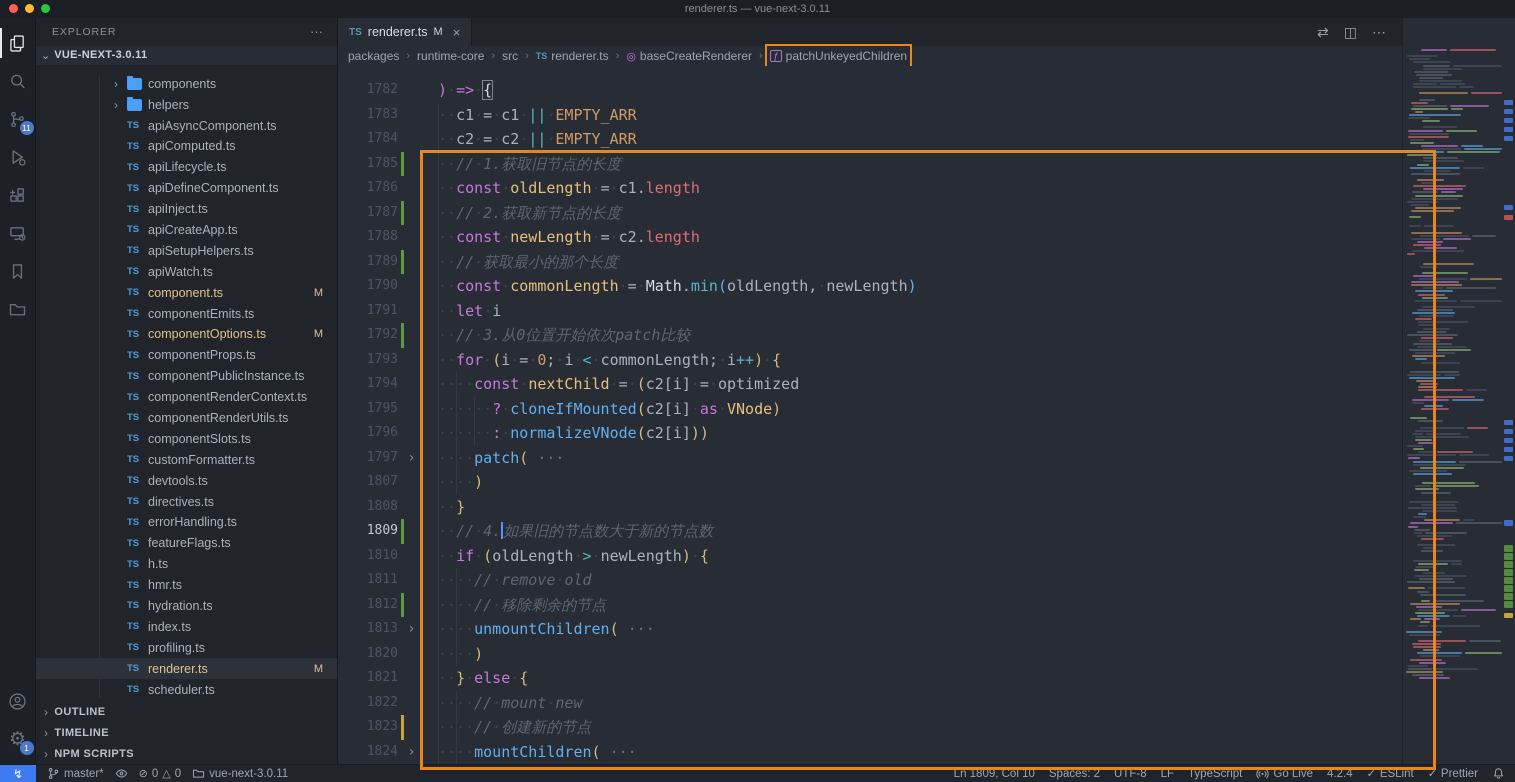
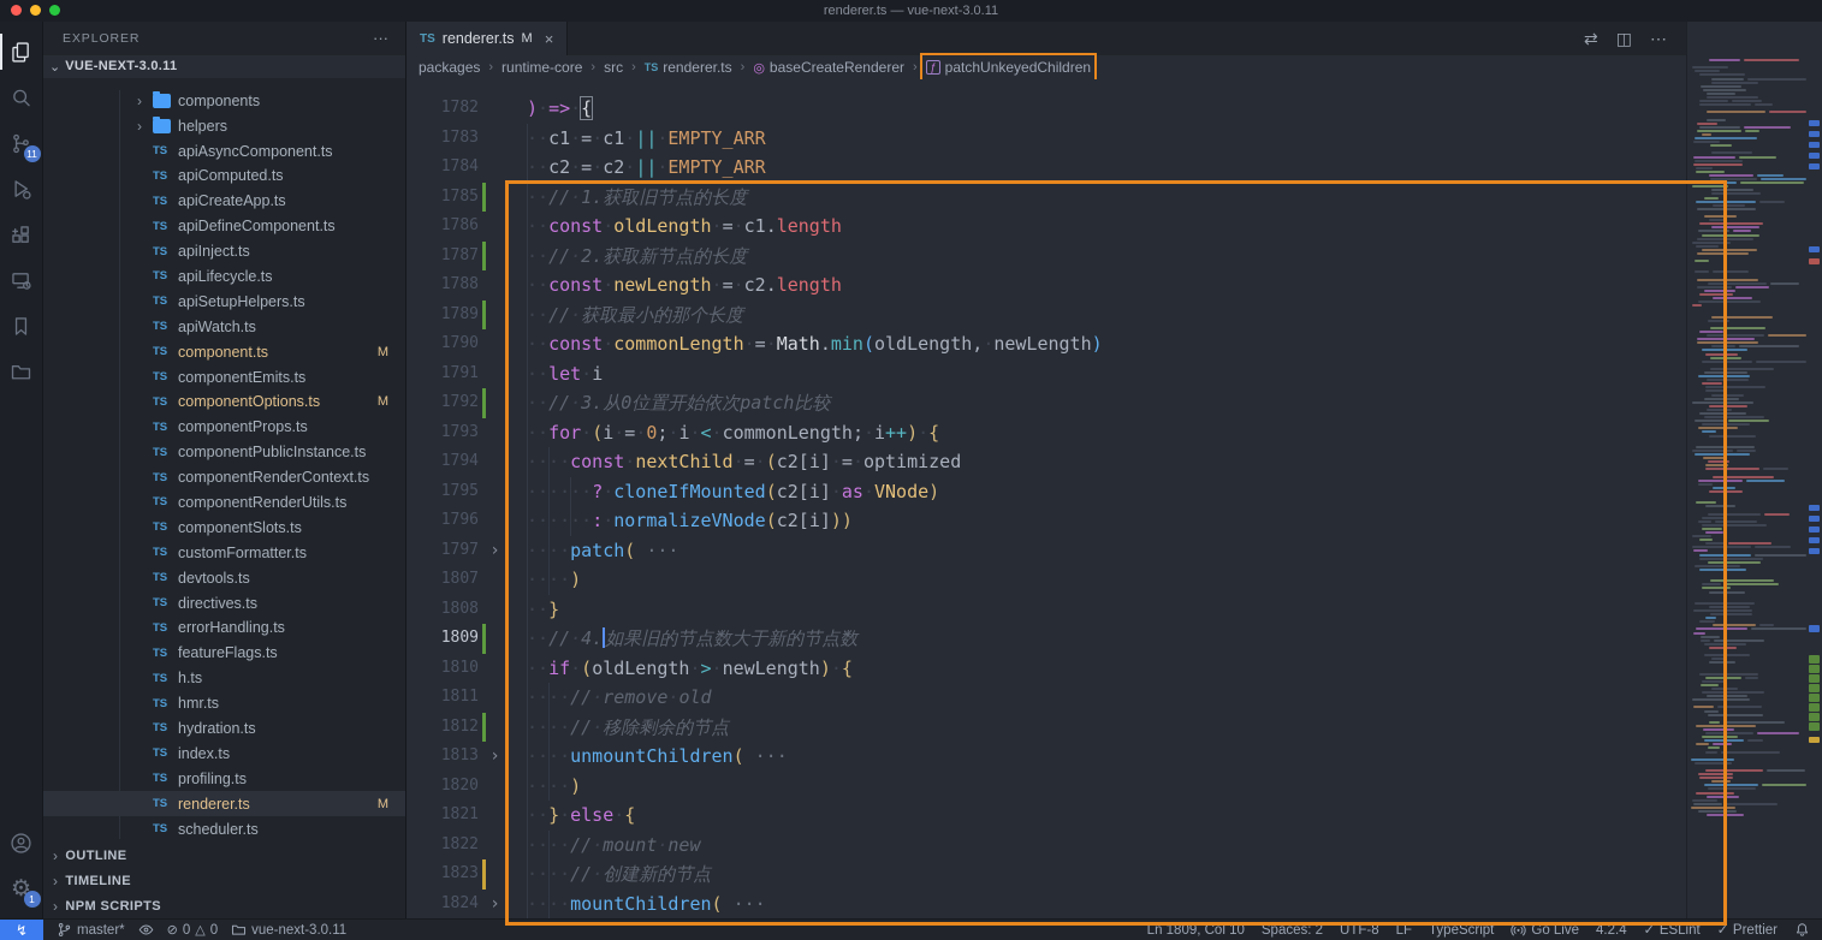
  renderer.ts — vue-next-3.0.11
  11
  ⚙
  1
  EXPLORER
  ···
  ⌄
  VUE-NEXT-3.0.11
  ›
  components
  ›
  helpers
  TS
  apiAsyncComponent.ts
  TS
  apiComputed.ts
  TS
- apiLifecycle.ts
+ apiCreateApp.ts
  TS
  apiDefineComponent.ts
  TS
  apiInject.ts
  TS
- apiCreateApp.ts
+ apiLifecycle.ts
  TS
  apiSetupHelpers.ts
  TS
  apiWatch.ts
  TS
  component.ts
  M
  TS
  componentEmits.ts
  TS
  componentOptions.ts
  M
  TS
  componentProps.ts
  TS
  componentPublicInstance.ts
  TS
  componentRenderContext.ts
  TS
  componentRenderUtils.ts
  TS
  componentSlots.ts
  TS
  customFormatter.ts
  TS
  devtools.ts
  TS
  directives.ts
  TS
  errorHandling.ts
  TS
  featureFlags.ts
  TS
  h.ts
  TS
  hmr.ts
  TS
  hydration.ts
  TS
  index.ts
  TS
  profiling.ts
  TS
  renderer.ts
  M
  TS
  scheduler.ts
  ›
  OUTLINE
  ›
  TIMELINE
  ›
  NPM SCRIPTS
  TS
  renderer.ts
  M
  ×
  ⇄
  ◫
  ⋯
  packages
  ›
  runtime-core
  ›
  src
  ›
  TS
  renderer.ts
  ›
  ◎
  baseCreateRenderer
  ›
  ƒ
  patchUnkeyedChildren
  1782
  )·=>·{
  1783
  ··c1·=·c1·||·EMPTY_ARR
  1784
  ··c2·=·c2·||·EMPTY_ARR
  1785
  ··//·1.获取旧节点的长度
  1786
  ··const·oldLength·=·c1.length
  1787
  ··//·2.获取新节点的长度
  1788
  ··const·newLength·=·c2.length
  1789
  ··//·获取最小的那个长度
  1790
  ··const·commonLength·=·Math.min(oldLength,·newLength)
  1791
  ··let·i
  1792
  ··//·3.从0位置开始依次patch比较
  1793
  ··for·(i·=·0;·i·<·commonLength;·i++)·{
  1794
  ····const·nextChild·=·(c2[i]·=·optimized
  1795
  ······?·cloneIfMounted(c2[i]·as·VNode)
  1796
  ······:·normalizeVNode(c2[i]))
  1797
  ›
  ····patch( ···
  1807
  ····)
  1808
  ··}
  1809
  ··//·4.如果旧的节点数大于新的节点数
  1810
  ··if·(oldLength·>·newLength)·{
  1811
  ····//·remove·old
  1812
  ····//·移除剩余的节点
  1813
  ›
  ····unmountChildren( ···
  1820
  ····)
  1821
  ··}·else·{
  1822
  ····//·mount·new
  1823
  ····//·创建新的节点
  1824
  ›
  ····mountChildren( ···
  ↯
  master*
  ⊘
  0
  △
  0
  vue-next-3.0.11
  Ln 1809, Col 10
  Spaces: 2
  UTF-8
  LF
  TypeScript
  Go Live
  4.2.4
  ✓
  ESLint
  ✓
  Prettier
